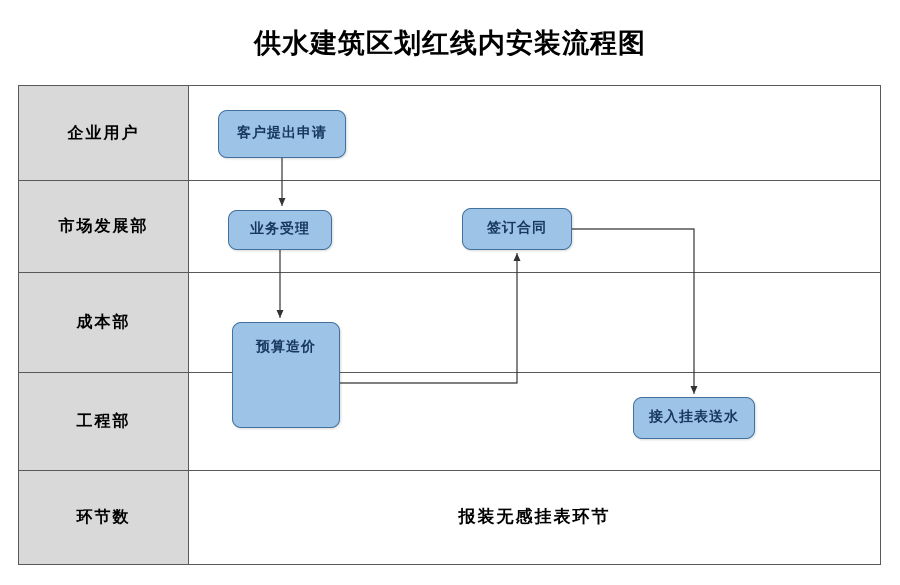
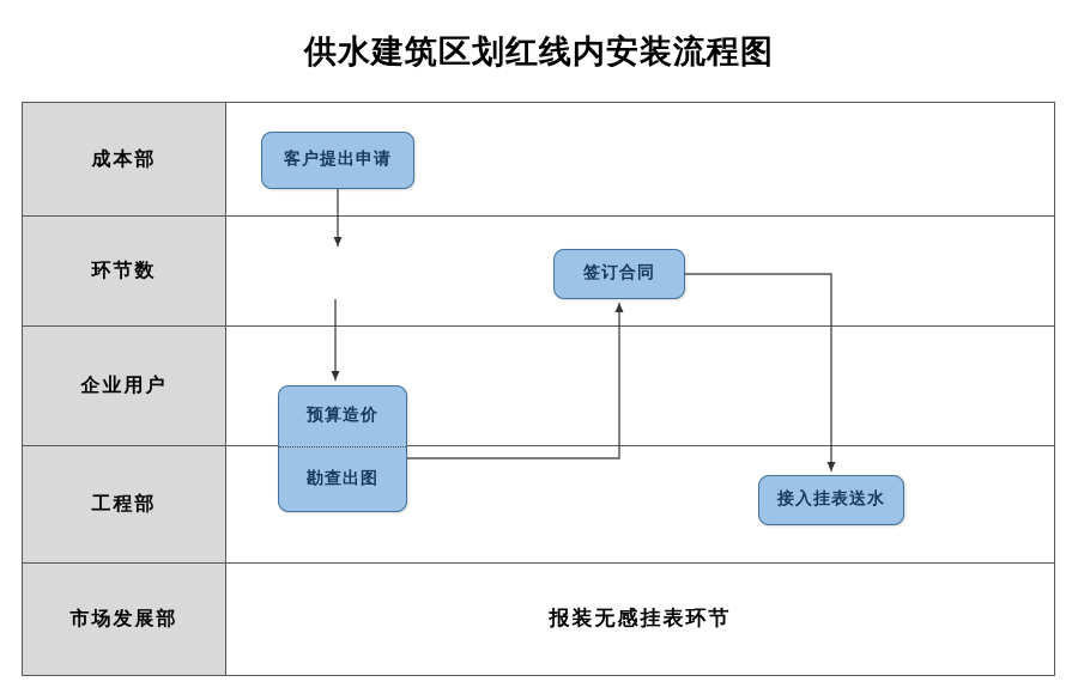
  供水建筑区划红线内安装流程图
- 企业用户
+ 成本部
- 市场发展部
+ 环节数
- 成本部
+ 企业用户
  工程部
- 环节数
+ 市场发展部
  报装无感挂表环节
  客户提出申请
- 业务受理
  签订合同
  预算造价
+ 勘查出图
  接入挂表送水
